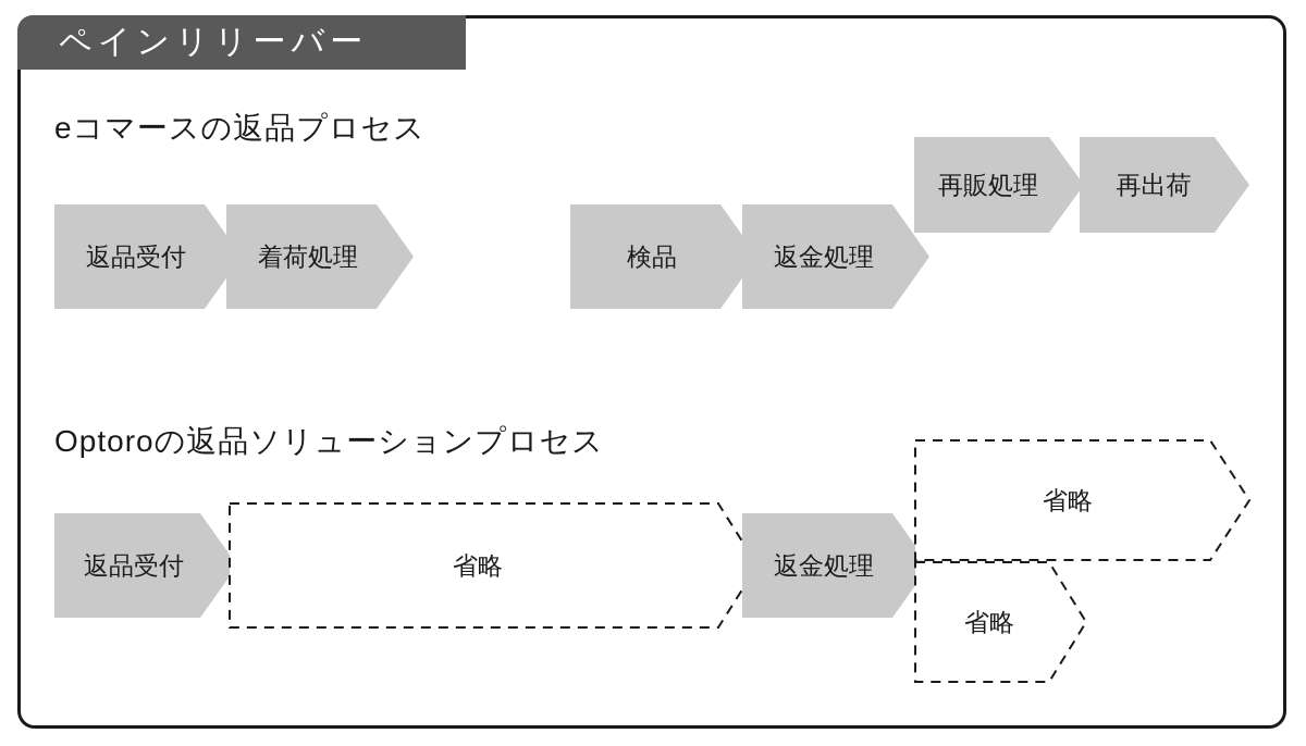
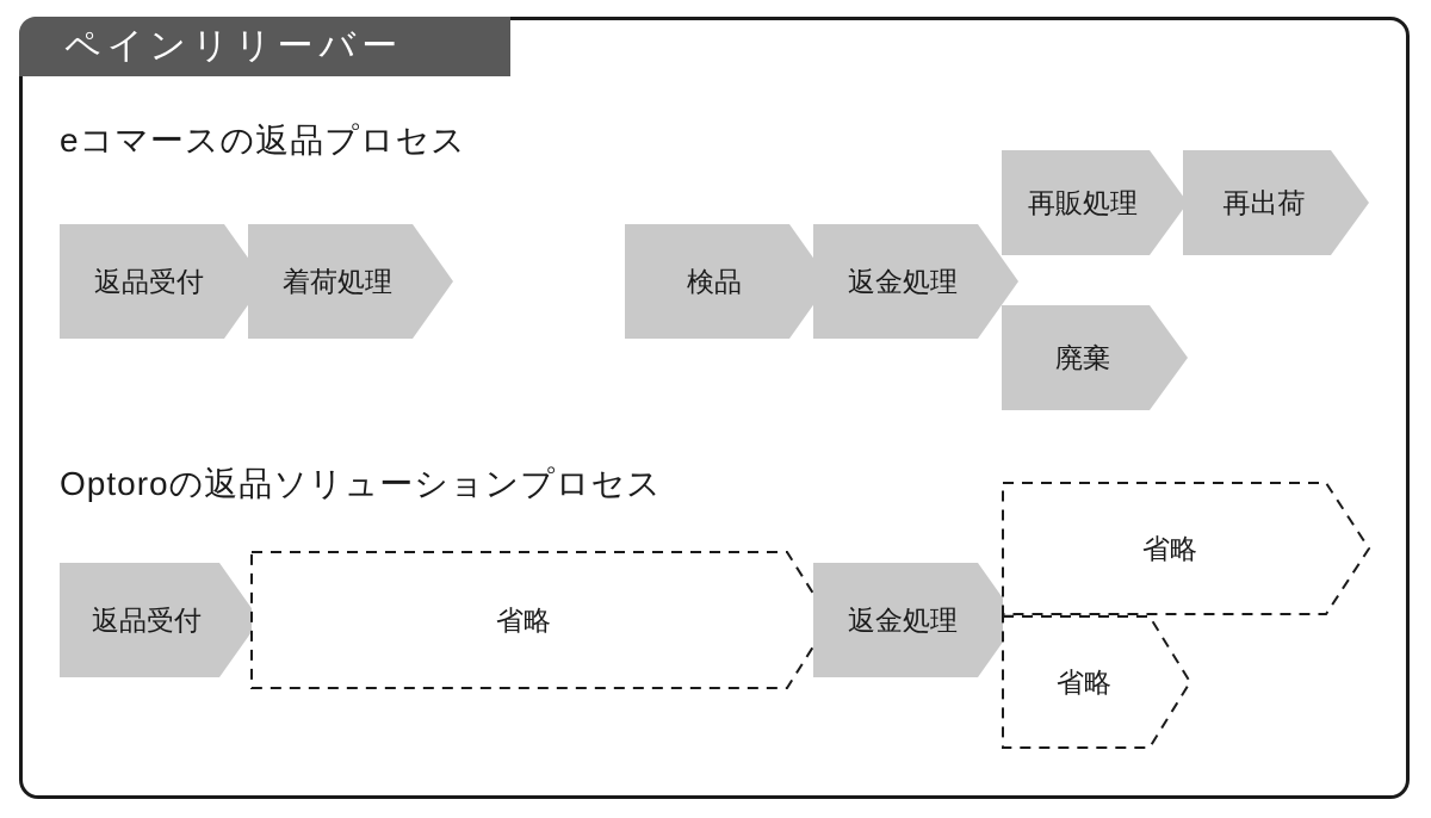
  ペインリリーバー
  eコマースの返品プロセス
  返品受付
  着荷処理
  検品
  返金処理
  再販処理
  再出荷
+ 廃棄
  Optoroの返品ソリューションプロセス
  返品受付
  省略
  返金処理
  省略
  省略
